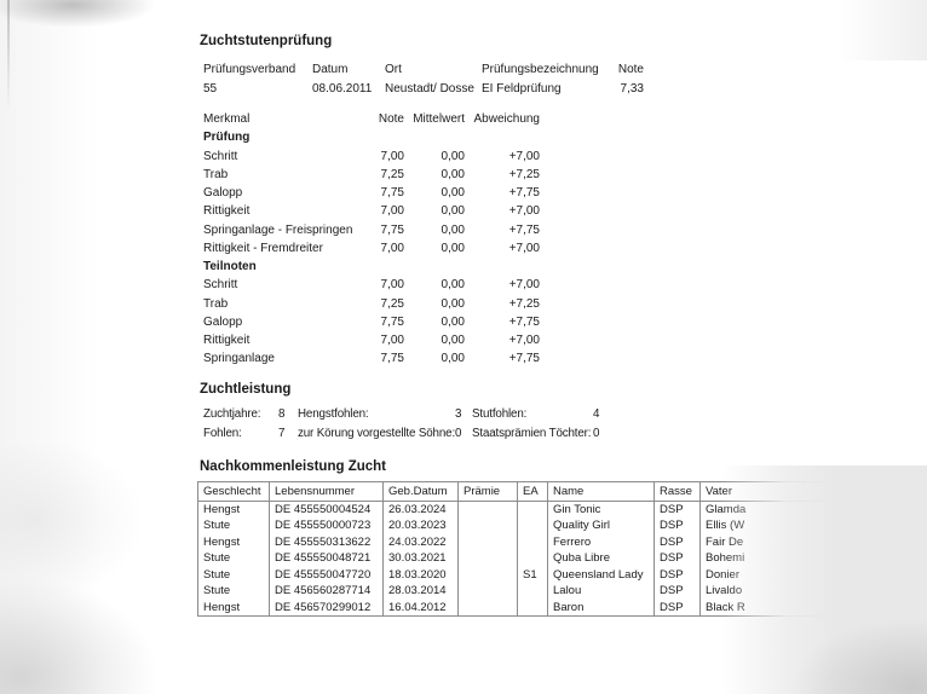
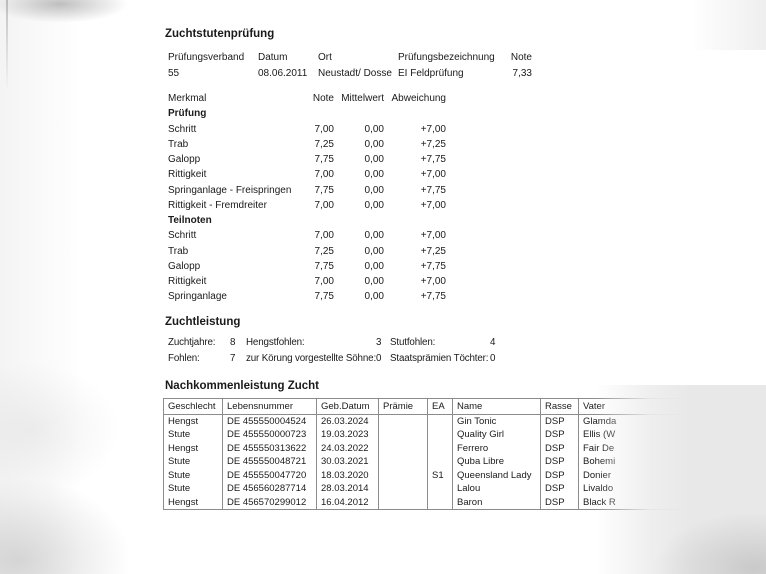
  Datum
  Ort
  Prüfungsbezeichnung
  Note
  55
  08.06.2011
  Neustadt/ Dosse
  EI Feldprüfung
  7,33
  Merkmal
  Note
  Mittelwert
  Abweichung
  Prüfung
  Schritt
  7,00
  0,00
  +7,00
  Trab
  7,25
  0,00
  +7,25
  Galopp
  7,75
  0,00
  +7,75
  Rittigkeit
  7,00
  0,00
  +7,00
  Springanlage - Freispringen
  7,75
  0,00
  +7,75
  Rittigkeit - Fremdreiter
  7,00
  0,00
  +7,00
  Teilnoten
  Schritt
  7,00
  0,00
  +7,00
  Trab
  7,25
  0,00
  +7,25
  Galopp
  7,75
  0,00
  +7,75
  Rittigkeit
  7,00
  0,00
  +7,00
  Springanlage
  7,75
  0,00
  +7,75
  Zuchtleistung
  Zuchtjahre:
  8
  Hengstfohlen:
  3
  Stutfohlen:
  4
  Fohlen:
  7
  zur Körung vorgestellte Söhne:
  0
  Staatsprämien Töchter:
  0
  Nachkommenleistung Zucht
  Geschlecht	Lebensnummer	Geb.Datum	Prämie	EA	Name	Rasse	Va
  Hengst	DE 455550004524	26.03.2024			Gin Tonic	DSP	Gl
- Stute	DE 455550000723	20.03.2023			Quality Girl	DSP	Ell
+ Stute	DE 455550000723	19.03.2023			Quality Girl	DSP	Ell
  Hengst	DE 455550313622	24.03.2022			Ferrero	DSP	Fa
  Stute	DE 455550048721	30.03.2021			Quba Libre	DSP	Bo
  Stute	DE 455550047720	18.03.2020		S1	Queensland Lady	DSP	Do
  Stute	DE 456560287714	28.03.2014			Lalou	DSP	Liv
  Hengst	DE 456570299012	16.04.2012			Baron	DSP	Bl
